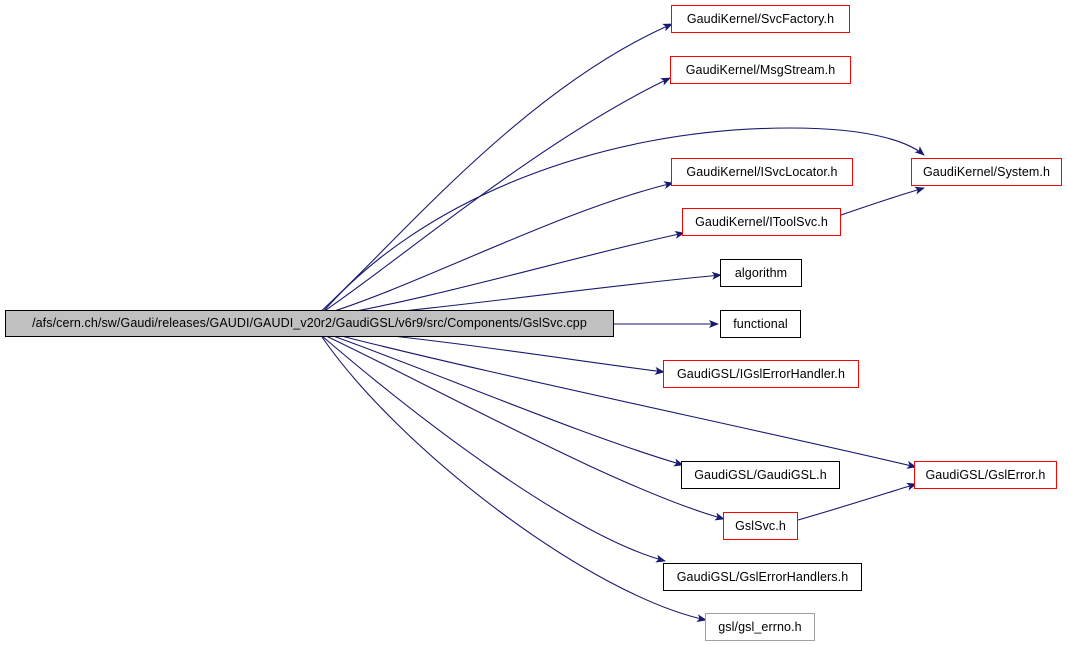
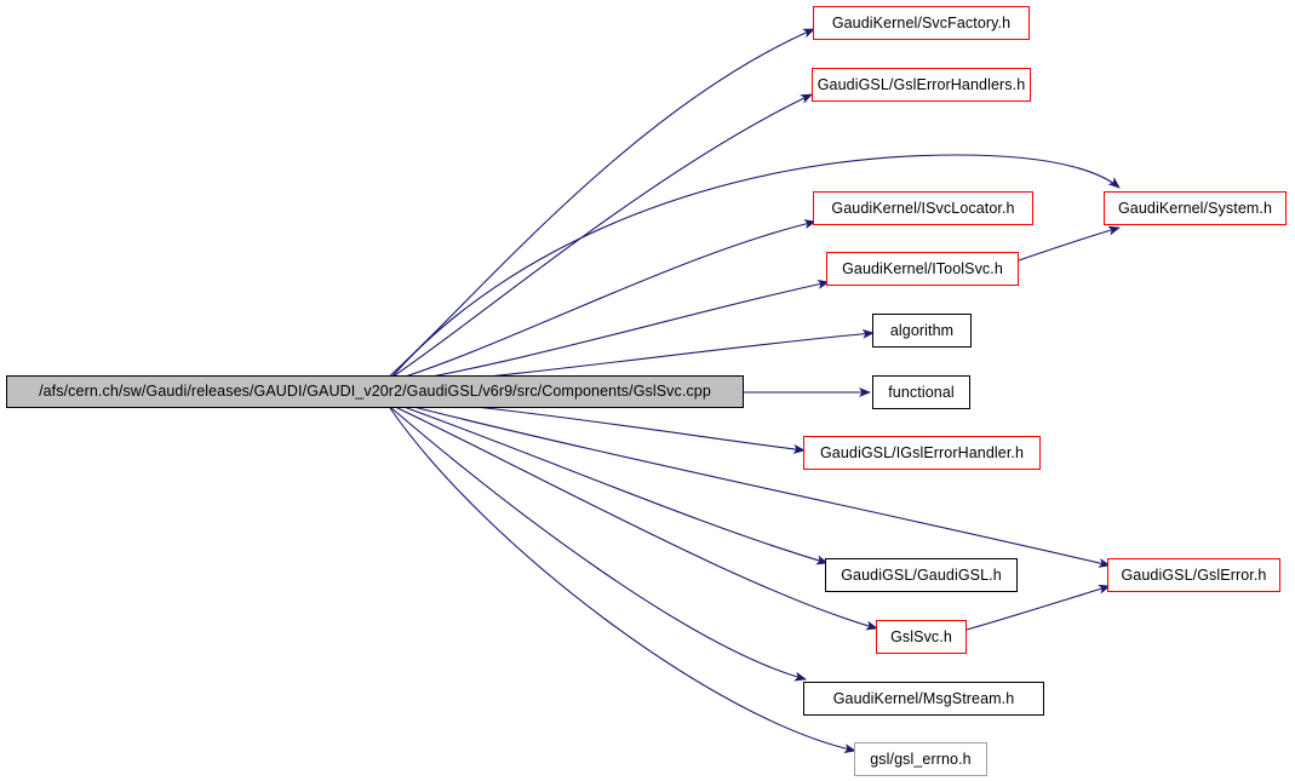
  /afs/cern.ch/sw/Gaudi/releases/GAUDI/GAUDI_v20r2/GaudiGSL/v6r9/src/Components/GslSvc.cpp
  GaudiKernel/SvcFactory.h
- GaudiKernel/MsgStream.h
+ GaudiGSL/GslErrorHandlers.h
  GaudiKernel/ISvcLocator.h
  GaudiKernel/System.h
  GaudiKernel/IToolSvc.h
  algorithm
  functional
  GaudiGSL/IGslErrorHandler.h
  GaudiGSL/GaudiGSL.h
  GaudiGSL/GslError.h
  GslSvc.h
- GaudiGSL/GslErrorHandlers.h
+ GaudiKernel/MsgStream.h
  gsl/gsl_errno.h
